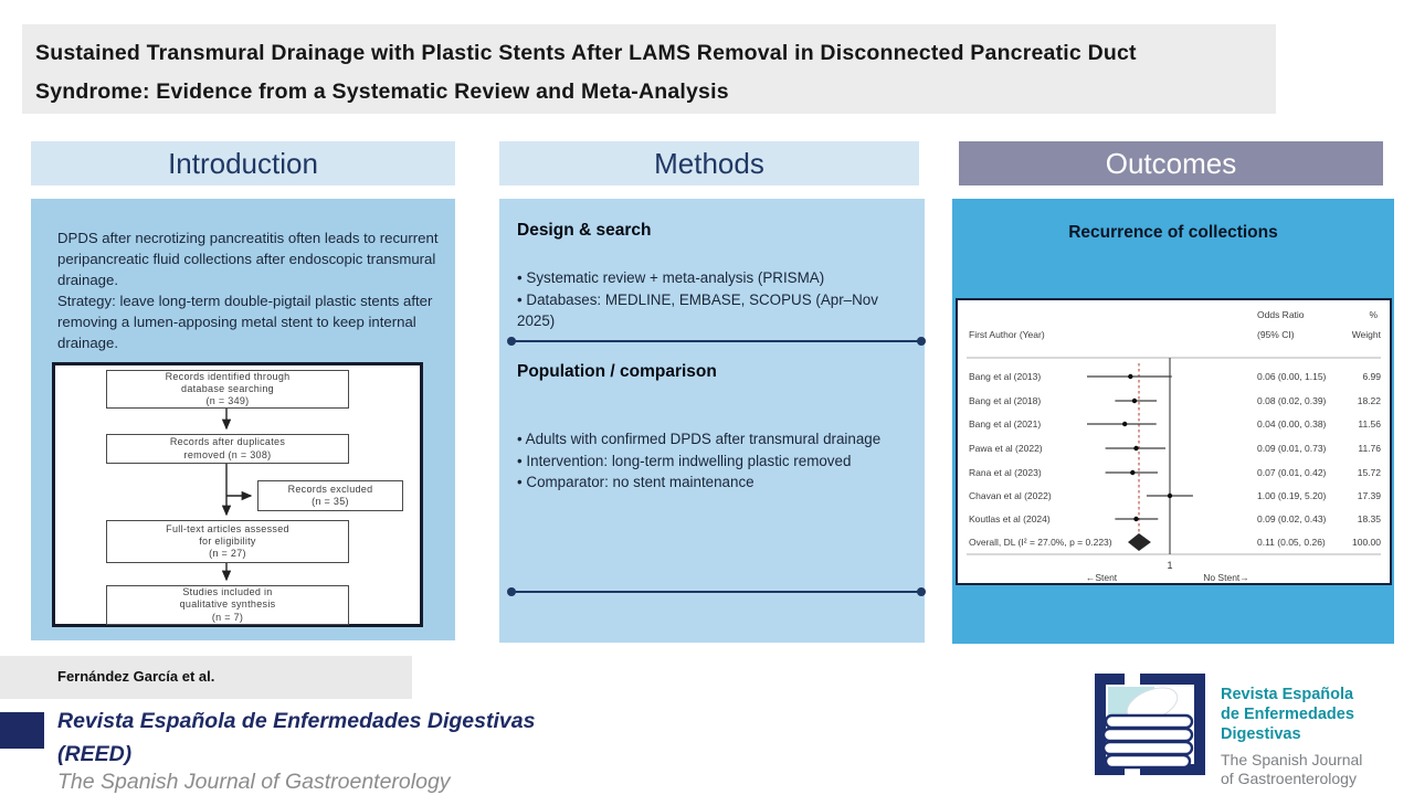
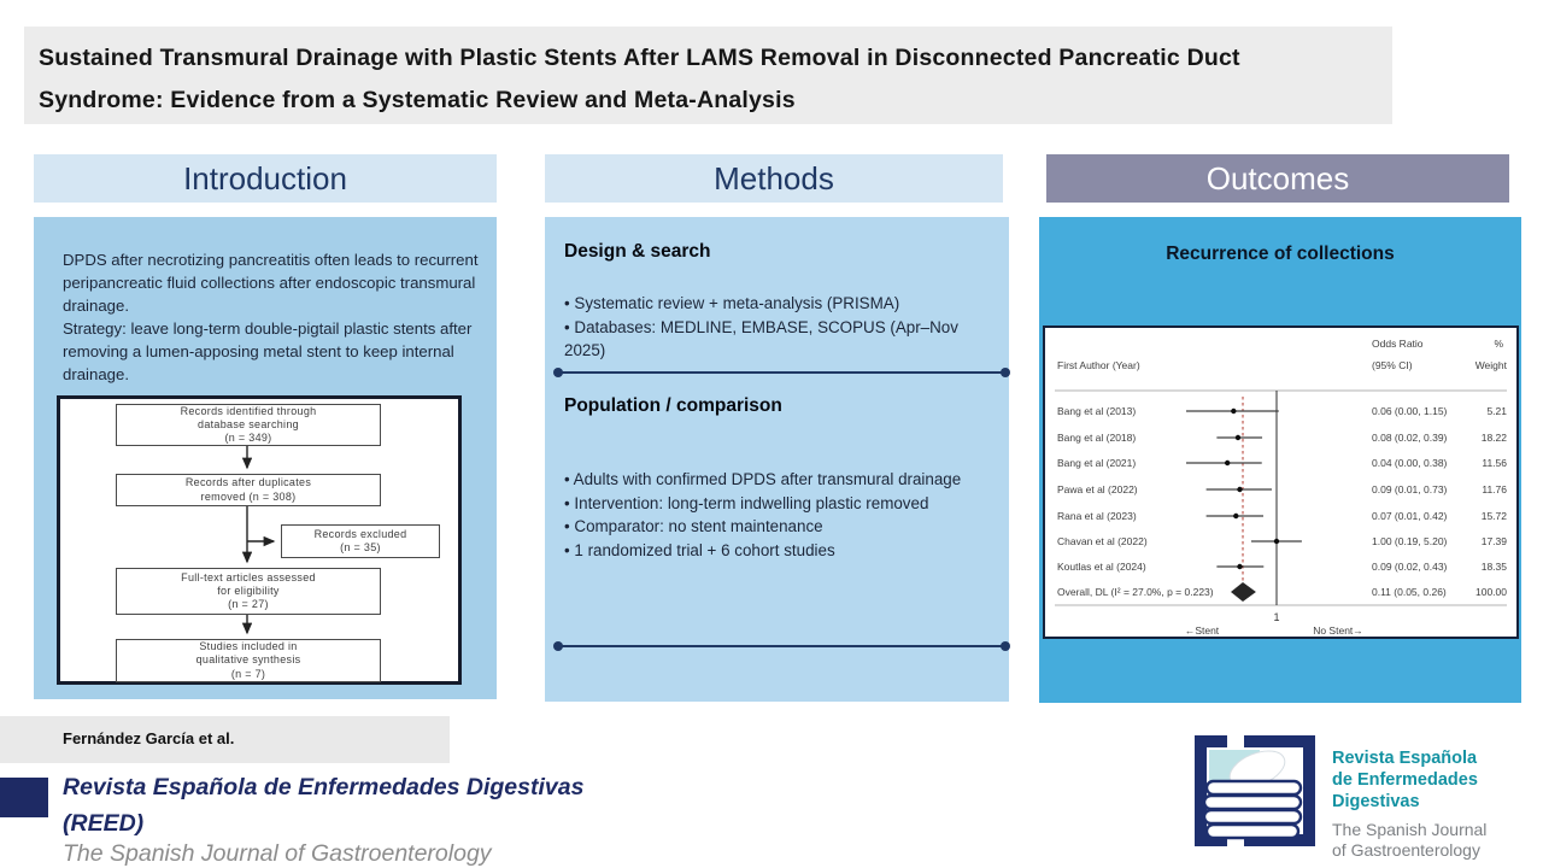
  Sustained Transmural Drainage with Plastic Stents After LAMS Removal in Disconnected Pancreatic Duct
  Syndrome: Evidence from a Systematic Review and Meta-Analysis
  Introduction
  Methods
  Outcomes
  DPDS after necrotizing pancreatitis often leads to recurrent peripancreatic fluid collections after endoscopic transmural drainage.
  Strategy: leave long-term double-pigtail plastic stents after removing a lumen-apposing metal stent to keep internal drainage.
  Records identified through
  database searching
  (n = 349)
  Records after duplicates
  removed (n = 308)
  Records excluded
  (n = 35)
  Full-text articles assessed
  for eligibility
  (n = 27)
  Studies included in
  qualitative synthesis
  (n = 7)
  Design & search
  • Systematic review + meta-analysis (PRISMA)
  • Databases: MEDLINE, EMBASE, SCOPUS (Apr–Nov 2025)
  Population / comparison
  • Adults with confirmed DPDS after transmural drainage
  • Intervention: long-term indwelling plastic removed
  • Comparator: no stent maintenance
+ • 1 randomized trial + 6 cohort studies
  Recurrence of collections
  First Author (Year)
  Odds Ratio
  (95% CI)
  %
  Weight
  Bang et al (2013)
  0.06 (0.00, 1.15)
- 6.99
+ 5.21
  Bang et al (2018)
  0.08 (0.02, 0.39)
  18.22
  Bang et al (2021)
  0.04 (0.00, 0.38)
  11.56
  Pawa et al (2022)
  0.09 (0.01, 0.73)
  11.76
  Rana et al (2023)
  0.07 (0.01, 0.42)
  15.72
  Chavan et al (2022)
  1.00 (0.19, 5.20)
  17.39
  Koutlas et al (2024)
  0.09 (0.02, 0.43)
  18.35
  Overall, DL (I² = 27.0%, p = 0.223)
  0.11 (0.05, 0.26)
  100.00
  1
  ←Stent
  No Stent→
  Fernández García et al.
  Revista Española de Enfermedades Digestivas
  (REED)
  The Spanish Journal of Gastroenterology
  Revista Española
  de Enfermedades Digestivas
  The Spanish Journal
  of Gastroenterology
